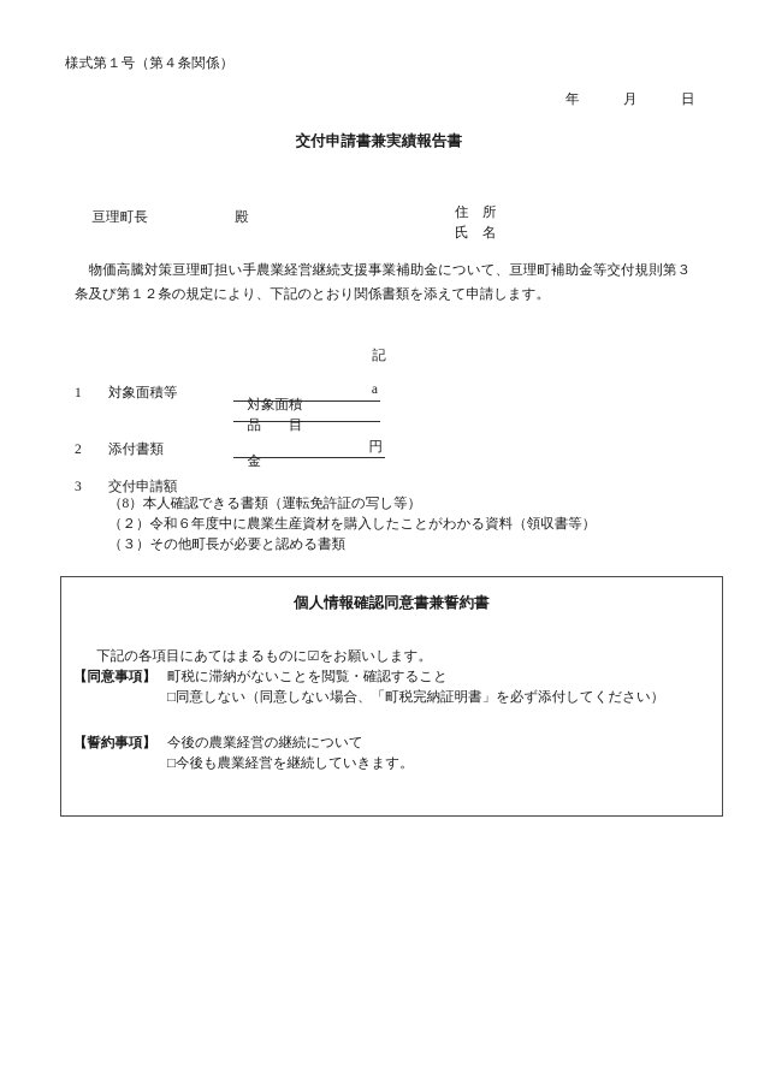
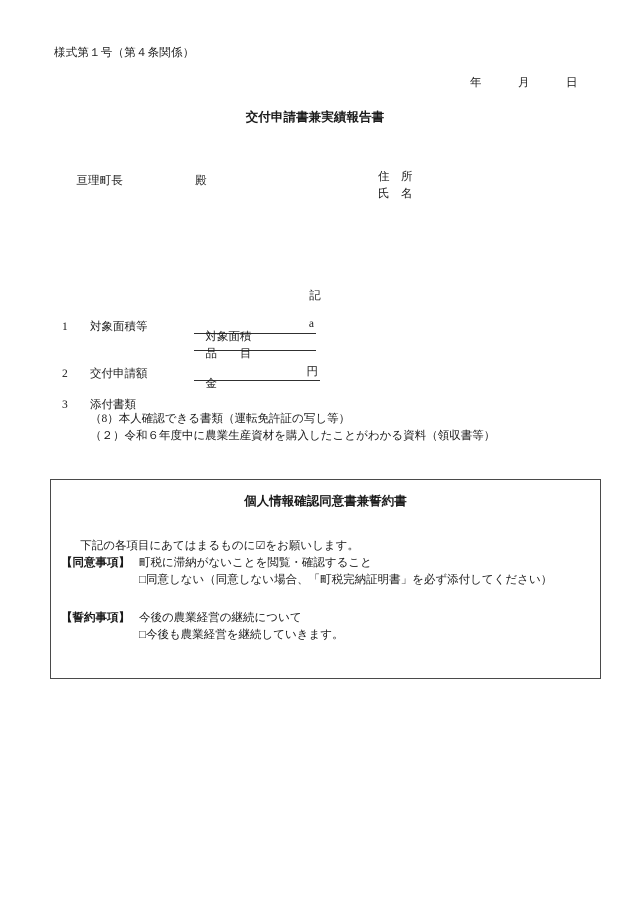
  様式第１号（第４条関係）
  年 月 日
  交付申請書兼実績報告書
  亘理町長 殿
  住 所
  氏 名
- 物価高騰対策亘理町担い手農業経営継続支援事業補助金について、亘理町補助金等交付規則第３条及び第１２条の規定により、下記のとおり関係書類を添えて申請します。
  記
  1
  対象面積等
  対象面積
  a
  品 目
  2
- 添付書類
+ 交付申請額
  金
  円
  3
- 交付申請額
+ 添付書類
  （8）本人確認できる書類（運転免許証の写し等）
  （２）令和６年度中に農業生産資材を購入したことがわかる資料（領収書等）
- （３）その他町長が必要と認める書類
  個人情報確認同意書兼誓約書
  下記の各項目にあてはまるものに☑をお願いします。
  【同意事項】
  町税に滞納がないことを閲覧・確認すること
  □同意しない（同意しない場合、「町税完納証明書」を必ず添付してください）
  【誓約事項】
  今後の農業経営の継続について
  □今後も農業経営を継続していきます。
